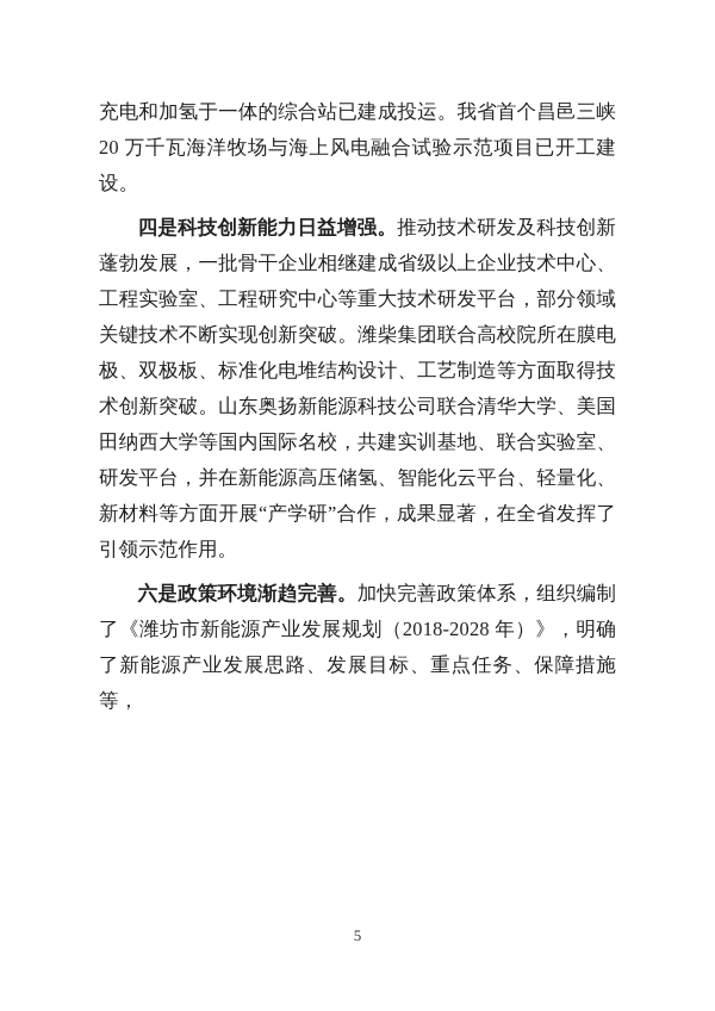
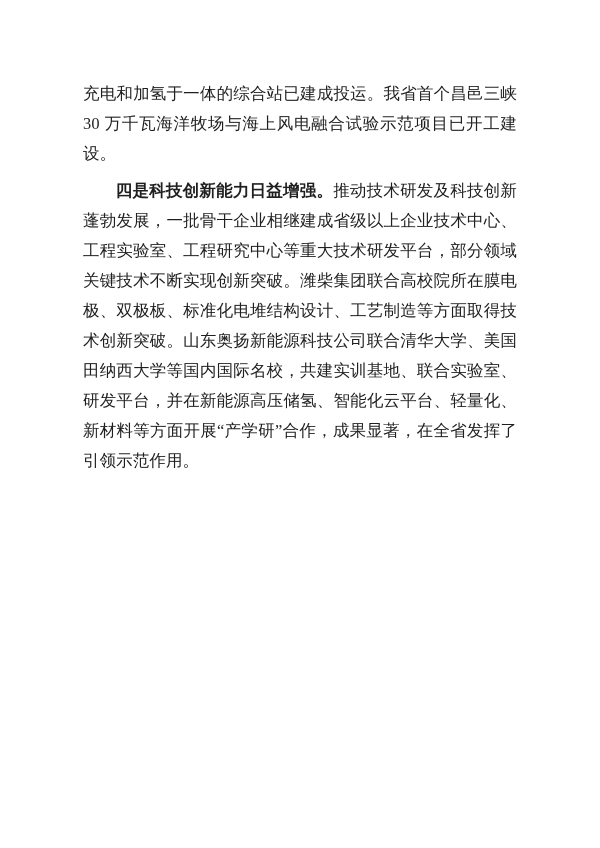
- 充电和加氢于一体的综合站已建成投运。我省首个昌邑三峡 20 万千瓦海洋牧场与海上风电融合试验示范项目已开工建设。
+ 充电和加氢于一体的综合站已建成投运。我省首个昌邑三峡 30 万千瓦海洋牧场与海上风电融合试验示范项目已开工建设。
  四是科技创新能力日益增强。推动技术研发及科技创新蓬勃发展，一批骨干企业相继建成省级以上企业技术中心、工程实验室、工程研究中心等重大技术研发平台，部分领域关键技术不断实现创新突破。潍柴集团联合高校院所在膜电极、双极板、标准化电堆结构设计、工艺制造等方面取得技术创新突破。山东奥扬新能源科技公司联合清华大学、美国田纳西大学等国内国际名校，共建实训基地、联合实验室、研发平台，并在新能源高压储氢、智能化云平台、轻量化、新材料等方面开展“产学研”合作，成果显著，在全省发挥了引领示范作用。
- 六是政策环境渐趋完善。加快完善政策体系，组织编制了《潍坊市新能源产业发展规划（2018-2028 年）》，明确了新能源产业发展思路、发展目标、重点任务、保障措施等，
- 5
